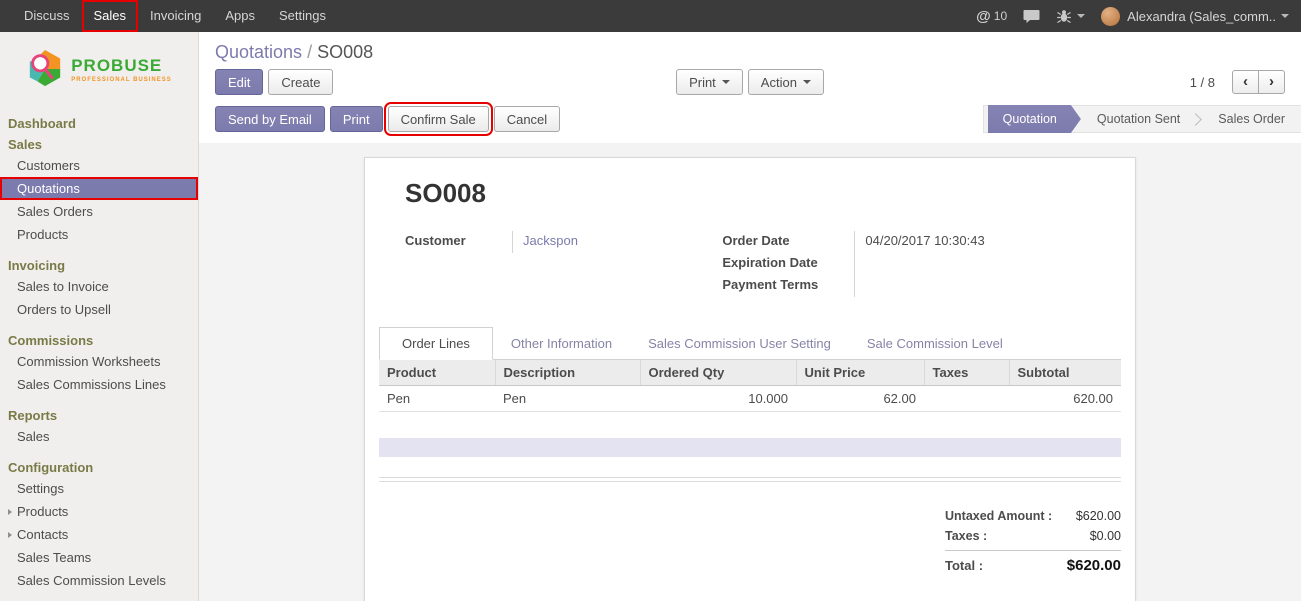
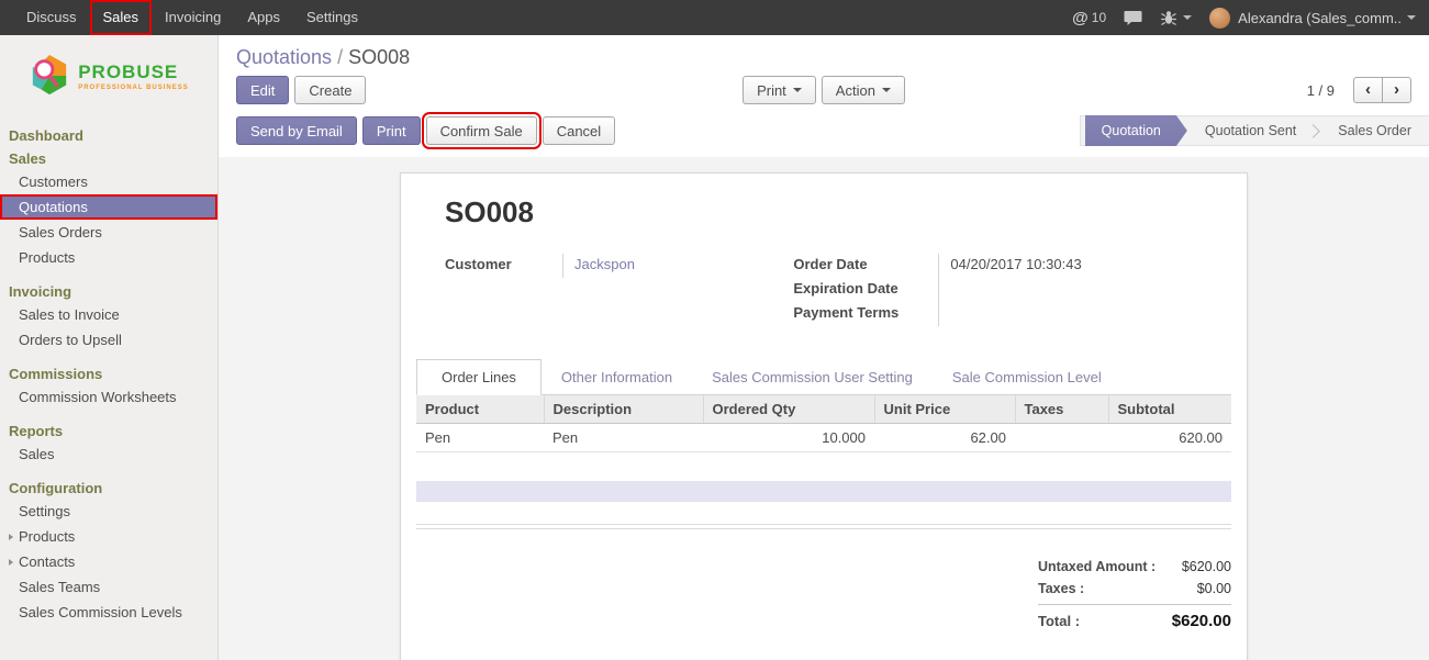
  Discuss
  Sales
  Invoicing
  Apps
  Settings
  @
  10
  Alexandra (Sales_comm..
  PROBUSE
  Dashboard
  Sales
  Customers
  Quotations
  Sales Orders
  Products
  Invoicing
  Sales to Invoice
  Orders to Upsell
  Commissions
  Commission Worksheets
- Sales Commissions Lines
  Reports
  Sales
  Configuration
  Settings
  Products
  Contacts
  Sales Teams
  Sales Commission Levels
  Quotations / SO008
  Edit
  Create
  Print
  Action
- 1 / 8
+ 1 / 9
  ‹
  ›
  Send by Email
  Print
  Confirm Sale
  Cancel
  Quotation
  Quotation Sent
  Sales Order
  SO008
  Customer
  Jackspon
  Order Date
  04/20/2017 10:30:43
  Expiration Date
  Payment Terms
  Order Lines
  Other Information
  Sales Commission User Setting
  Sale Commission Level
  Product	Description	Ordered Qty	Unit Price	Taxes	Subtotal
  Pen	Pen	10.000	62.00		620.00
  Untaxed Amount :
  $620.00
  Taxes :
  $0.00
  Total :
  $620.00
